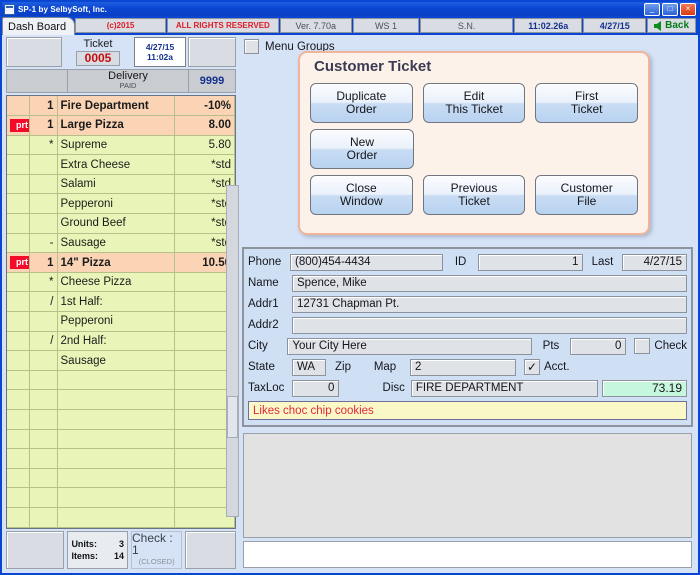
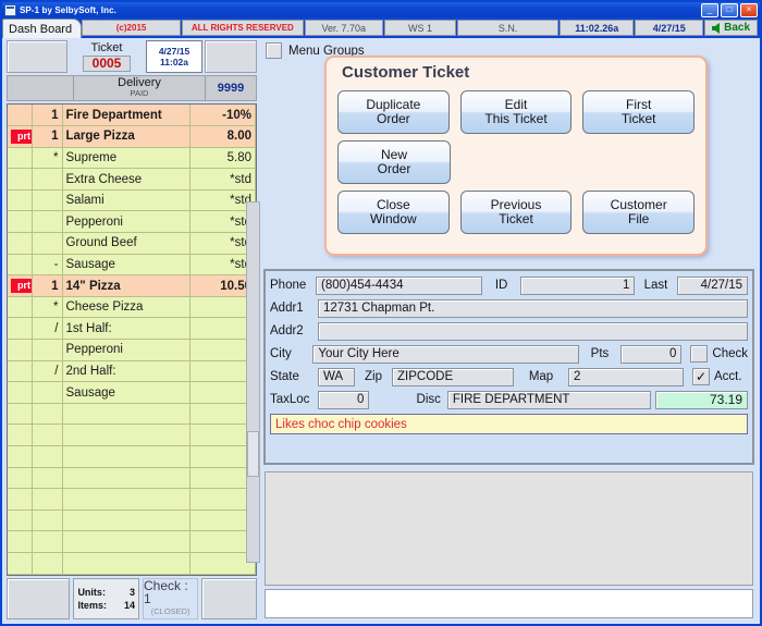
  SP-1 by SelbySoft, Inc.
  _
  □
  ×
  Dash Board
  (c)2015
  ALL RIGHTS RESERVED
  Ver. 7.70a
  WS 1
  S.N.
  11:02.26a
  4/27/15
  Back
  Ticket
  0005
  4/27/15
  11:02a
  Delivery
  PAID
  9999
  	1	Fire Department	-10%
  prt	1	Large Pizza	8.00
  	*	Supreme	5.80
  		Extra Cheese	*std
  		Salami	*st
  		Pepperoni	*st
  		Ground Beef	*st
  	-	Sausage	*st
  prt	1	14" Pizza	10.5
  	*	Cheese Pizza
  	/	1st Half:
  		Pepperoni
  	/	2nd Half:
  		Sausage
  Units:
  3
  Items:
  14
  Check : 1
  (CLOSED)
  Menu Groups
  Customer Ticket
  Duplicate
  Order
  Edit
  This Ticket
  First
  Ticket
  New
  Order
  Close
  Window
  Previous
  Ticket
  Customer
  File
  Phone
  (800)454-4434
  ID
  1
  Last
  4/27/15
- Name
- Spence, Mike
  Addr1
  12731 Chapman Pt.
  Addr2
  City
  Your City Here
  Pts
  0
  Check
  State
  WA
  Zip
+ ZIPCODE
  Map
  2
  ✓
  Acct.
  TaxLoc
  0
  Disc
  FIRE DEPARTMENT
  73.19
  Likes choc chip cookies
